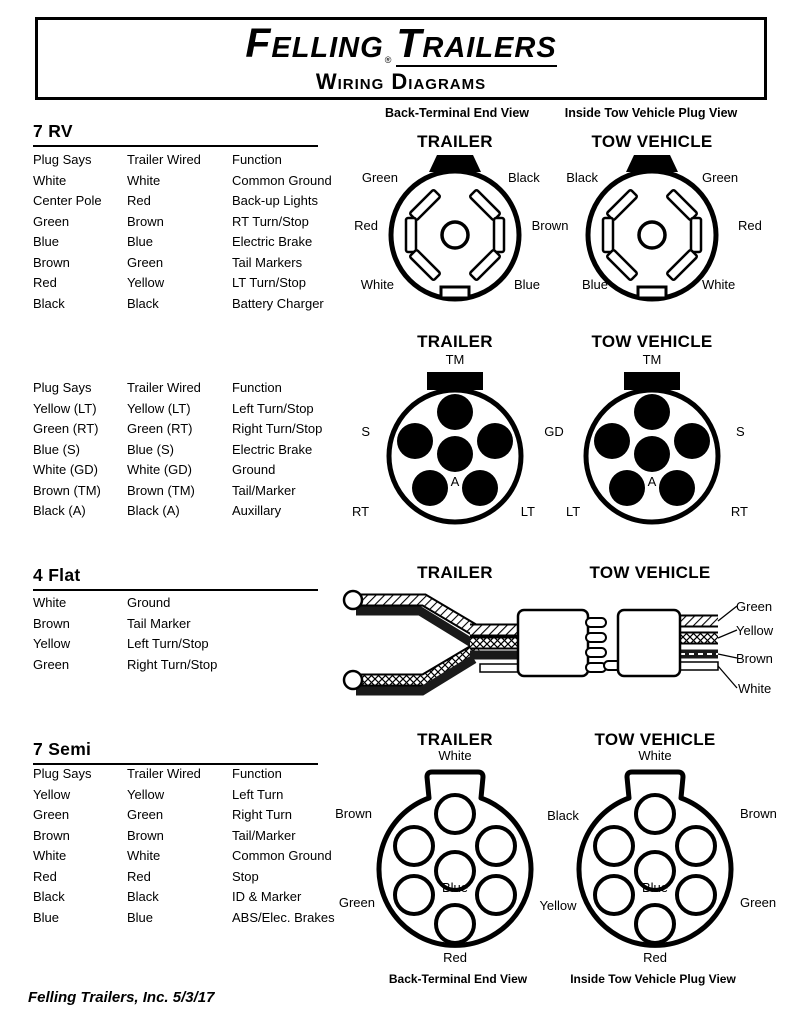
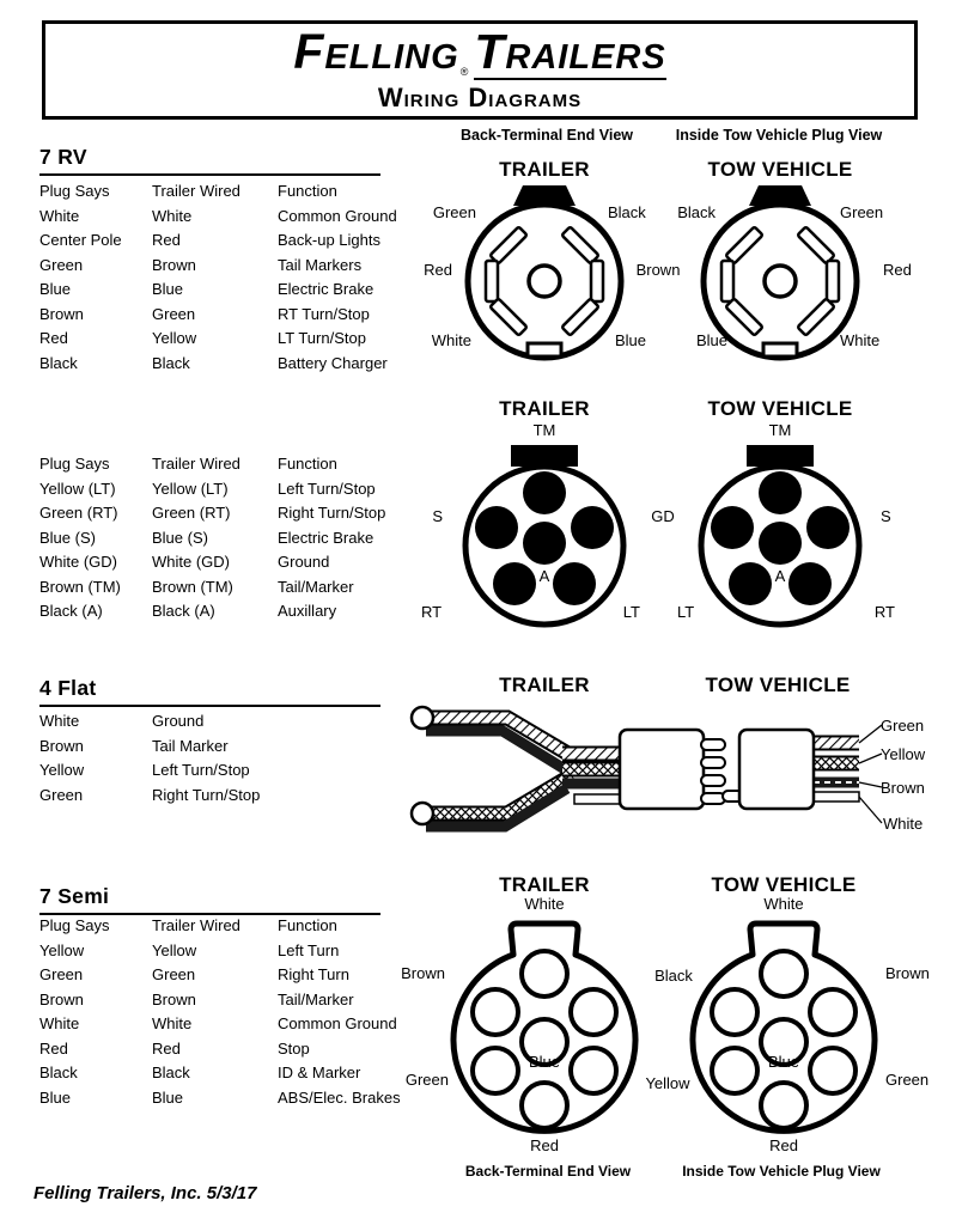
  Felling
  ®
  Trailers
  Wiring Diagrams
  Back-Terminal End View
  Inside Tow Vehicle Plug View
  7 RV
  Plug Says
  Trailer Wired
  Function
  White
  White
  Common Ground
  Center Pole
  Red
  Back-up Lights
  Green
  Brown
- RT Turn/Stop
+ Tail Markers
  Blue
  Blue
  Electric Brake
  Brown
  Green
- Tail Markers
+ RT Turn/Stop
  Red
  Yellow
  LT Turn/Stop
  Black
  Black
  Battery Charger
  TRAILER
  TOW VEHICLE
  Green
  Black
  Red
  Brown
  White
  Blue
  Black
  Green
  Red
  Blue
  White
  Plug Says
  Trailer Wired
  Function
  Yellow (LT)
  Yellow (LT)
  Left Turn/Stop
  Green (RT)
  Green (RT)
  Right Turn/Stop
  Blue (S)
  Blue (S)
  Electric Brake
  White (GD)
  White (GD)
  Ground
  Brown (TM)
  Brown (TM)
  Tail/Marker
  Black (A)
  Black (A)
  Auxillary
  TRAILER
  TOW VEHICLE
  TM
  TM
  S
  GD
  S
  A
  A
  RT
  LT
  LT
  RT
  4 Flat
  White
  Ground
  Brown
  Tail Marker
  Yellow
  Left Turn/Stop
  Green
  Right Turn/Stop
  TRAILER
  TOW VEHICLE
  Green
  Yellow
  Brown
  White
  7 Semi
  Plug Says
  Trailer Wired
  Function
  Yellow
  Yellow
  Left Turn
  Green
  Green
  Right Turn
  Brown
  Brown
  Tail/Marker
  White
  White
  Common Ground
  Red
  Red
  Stop
  Black
  Black
  ID & Marker
  Blue
  Blue
  ABS/Elec. Brakes
  TRAILER
  TOW VEHICLE
  White
  White
  Brown
  Black
  Brown
  Green
  Yellow
  Green
  Blue
  Blue
  Red
  Red
  Back-Terminal End View
  Inside Tow Vehicle Plug View
  Felling Trailers, Inc. 5/3/17
